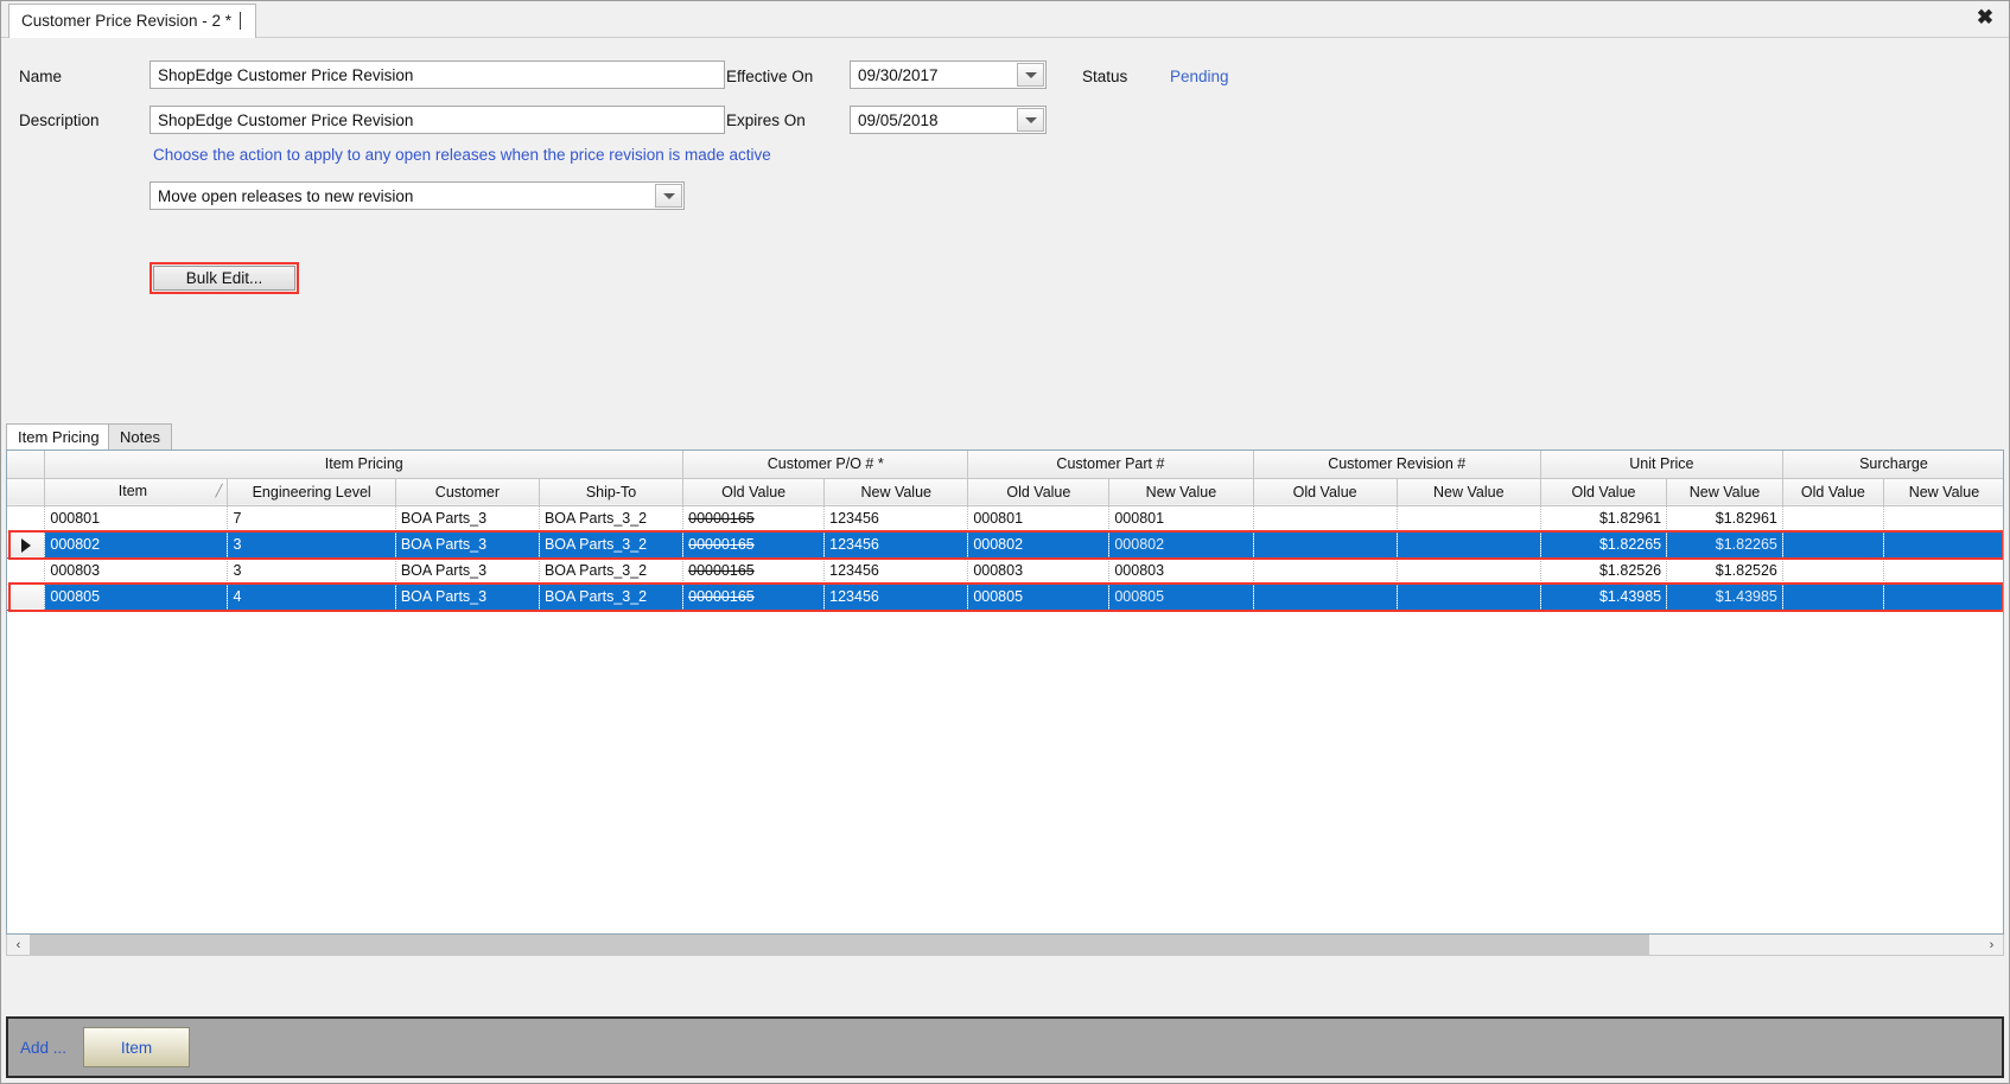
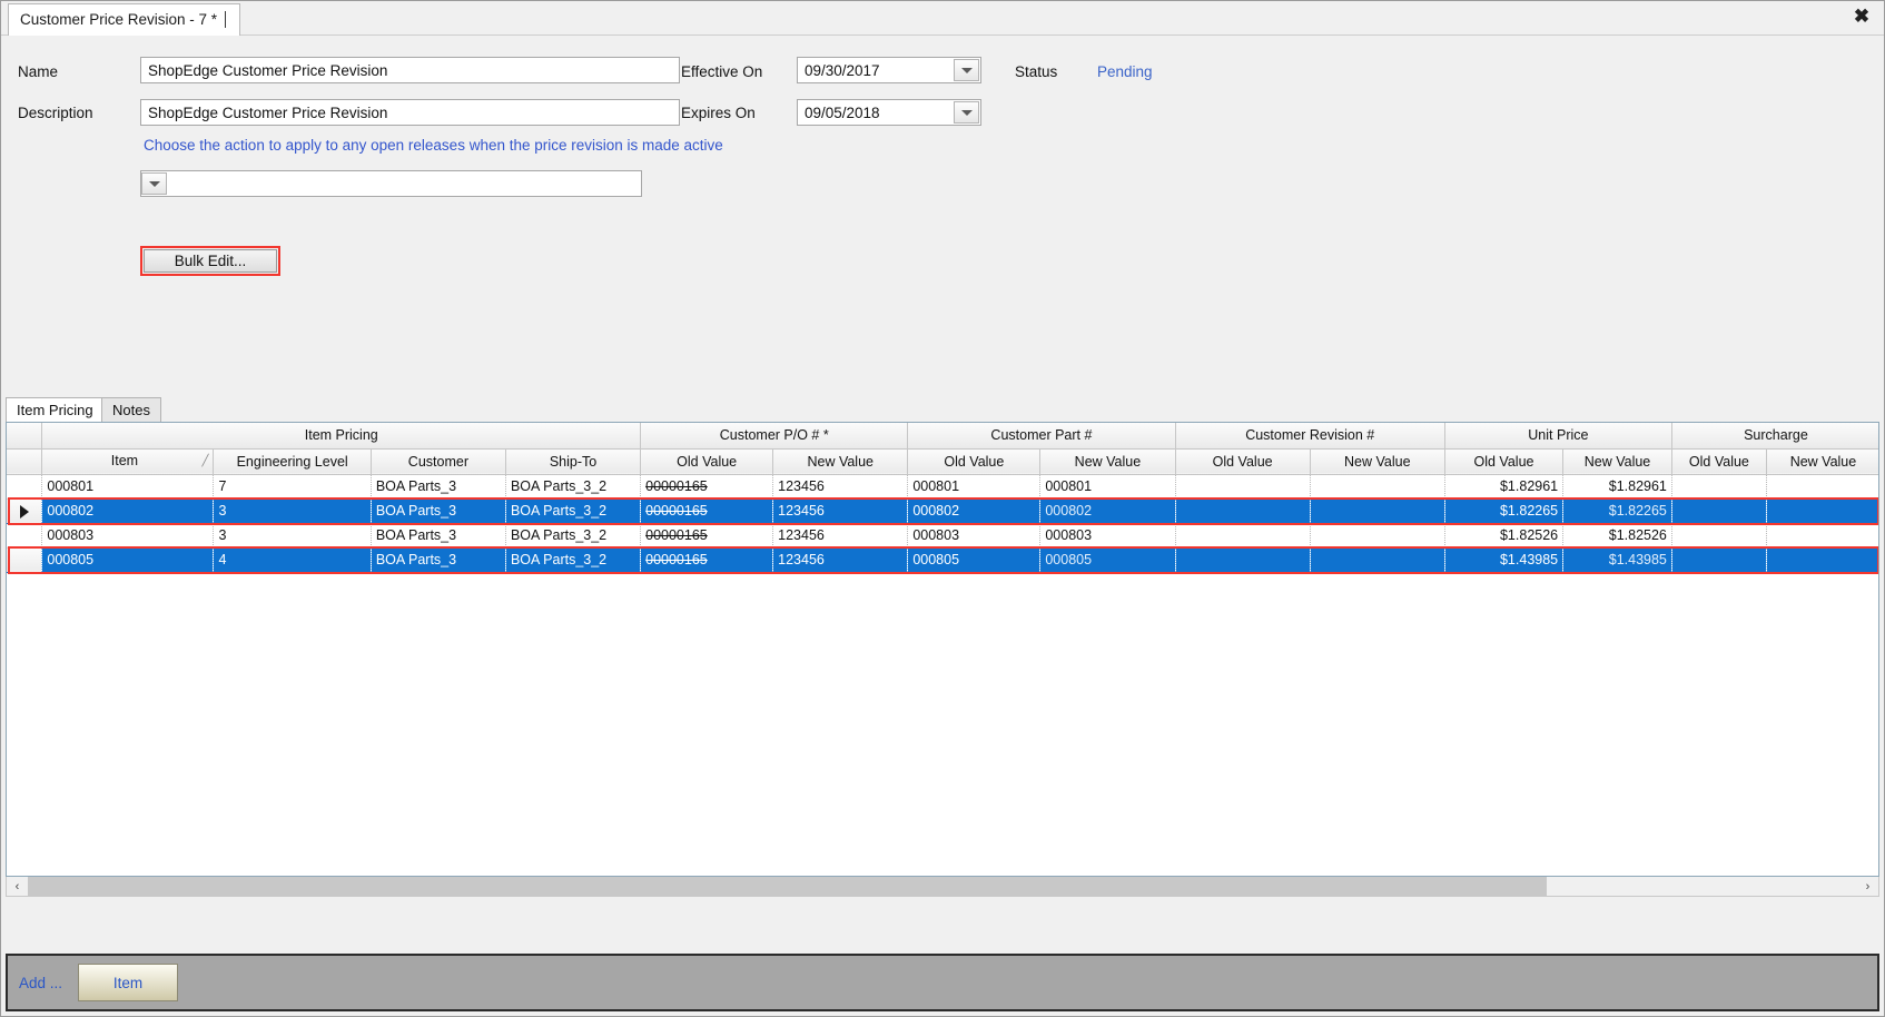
- Customer Price Revision - 2 *
+ Customer Price Revision - 7 *
  ✖
  Name
  ShopEdge Customer Price Revision
  Description
  ShopEdge Customer Price Revision
  Effective On
  09/30/2017
  Expires On
  09/05/2018
  Status
  Pending
  Choose the action to apply to any open releases when the price revision is made active
- Move open releases to new revision
  Bulk Edit...
  Item Pricing
  Notes
  	Item Pricing	Customer P/O # *	Customer Part #	Customer Revision #	Unit Price	Surcharge
  	Item ╱	Engineering Level	Customer	Ship-To	Old Value	New Value	Old Value	New Value	Old Value	New Value	Old Value	New Value	Old Value	New Value
  	000801	7	BOA Parts_3	BOA Parts_3_2	00000165	123456	000801	000801			$1.82961	$1.82961
  	000802	3	BOA Parts_3	BOA Parts_3_2	00000165	123456	000802	000802			$1.82265	$1.82265
  	000803	3	BOA Parts_3	BOA Parts_3_2	00000165	123456	000803	000803			$1.82526	$1.82526
  	000805	4	BOA Parts_3	BOA Parts_3_2	00000165	123456	000805	000805			$1.43985	$1.43985
  ‹
  ›
  Add ...
  Item
